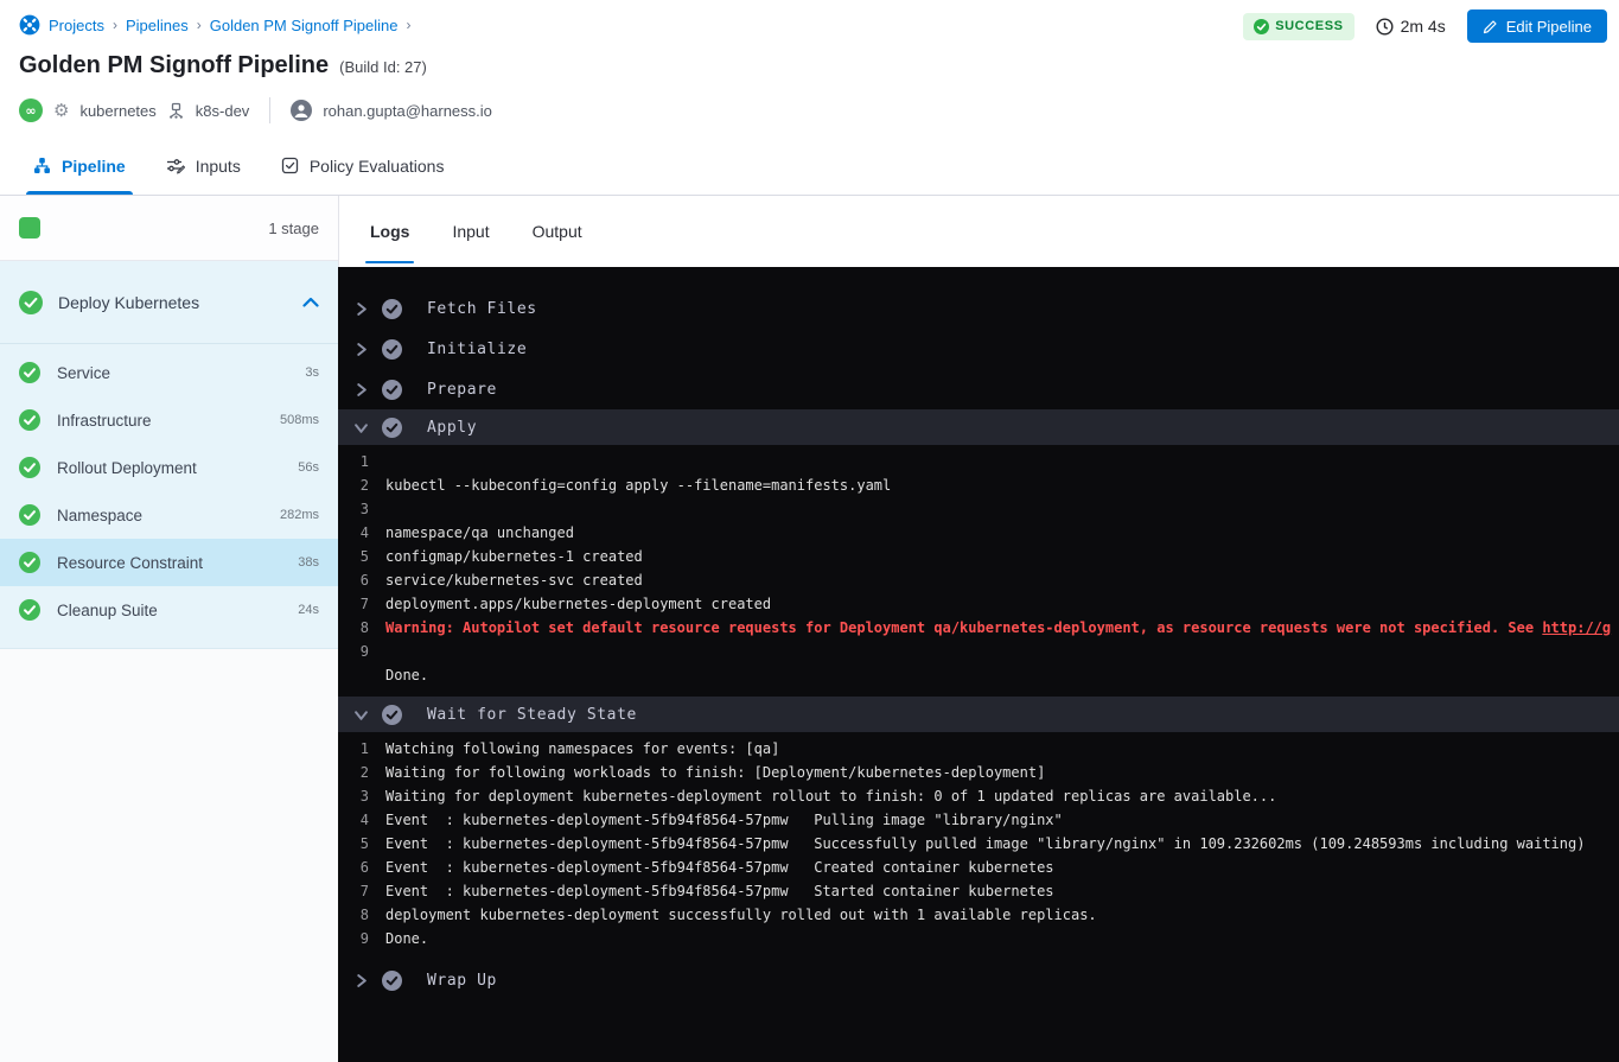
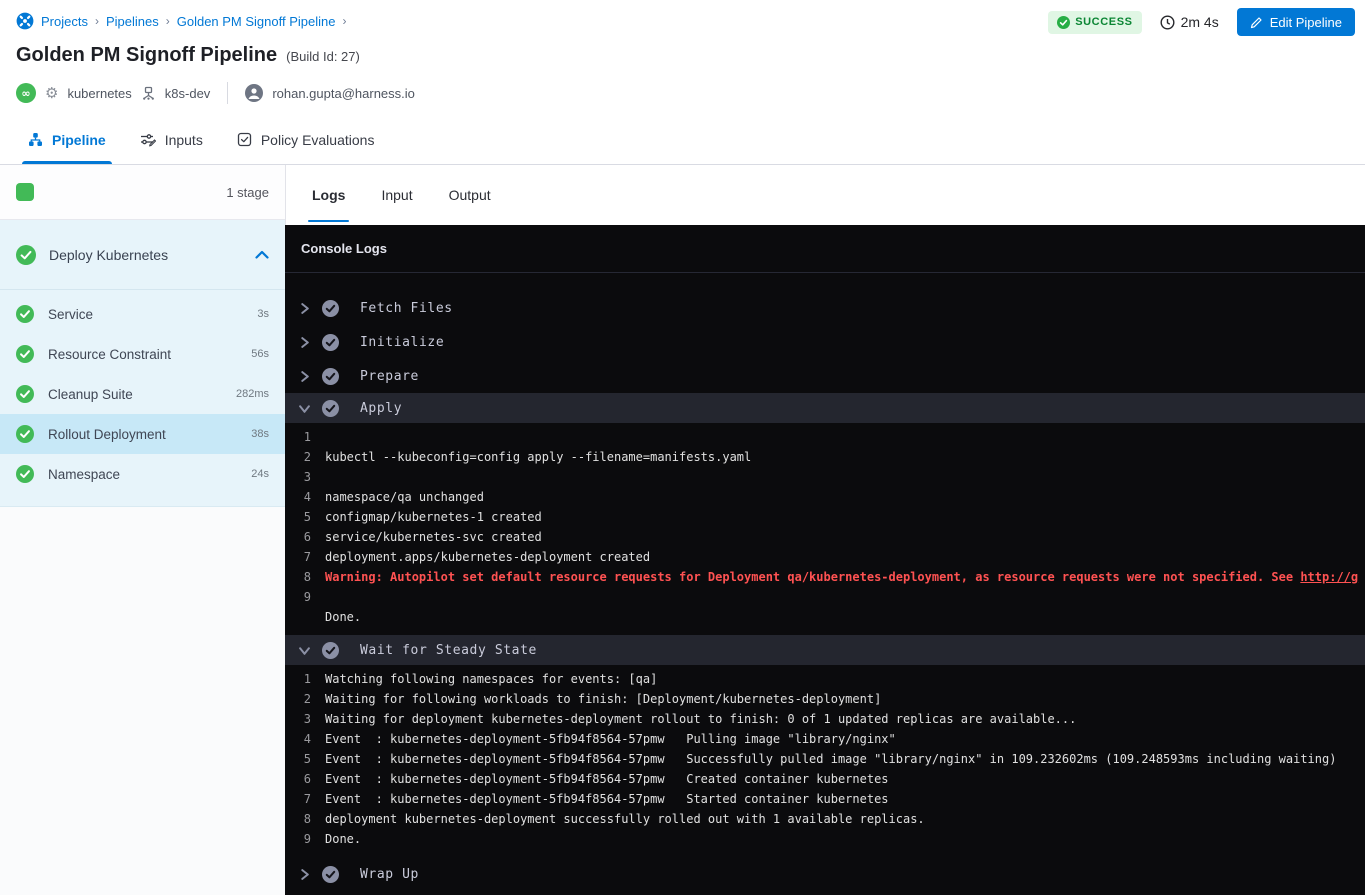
  Projects
  ›
  Pipelines
  ›
  Golden PM Signoff Pipeline
  ›
  Golden PM Signoff Pipeline
  (Build Id: 27)
  ∞
  ⚙
  kubernetes
  k8s-dev
  rohan.gupta@harness.io
  SUCCESS
  2m 4s
  Edit Pipeline
  Pipeline
  Inputs
  Policy Evaluations
  1 stage
  Deploy Kubernetes
  Service
  3s
- Infrastructure
- 508ms
- Rollout Deployment
+ Resource Constraint
  56s
- Namespace
+ Cleanup Suite
  282ms
- Resource Constraint
+ Rollout Deployment
  38s
- Cleanup Suite
+ Namespace
  24s
  Logs
  Input
  Output
+ Console Logs
  Fetch Files
  Initialize
  Prepare
  Apply
  1
  2
  kubectl --kubeconfig=config apply --filename=manifests.yaml
  3
  4
  namespace/qa unchanged
  5
  configmap/kubernetes-1 created
  6
  service/kubernetes-svc created
  7
  deployment.apps/kubernetes-deployment created
  8
  Warning: Autopilot set default resource requests for Deployment qa/kubernetes-deployment, as resource requests were not specified. See http://g
  9
  Done.
  Wait for Steady State
  1
  Watching following namespaces for events: [qa]
  2
  Waiting for following workloads to finish: [Deployment/kubernetes-deployment]
  3
  Waiting for deployment kubernetes-deployment rollout to finish: 0 of 1 updated replicas are available...
  4
  Event : kubernetes-deployment-5fb94f8564-57pmw Pulling image "library/nginx"
  5
  Event : kubernetes-deployment-5fb94f8564-57pmw Successfully pulled image "library/nginx" in 109.232602ms (109.248593ms including waiting)
  6
  Event : kubernetes-deployment-5fb94f8564-57pmw Created container kubernetes
  7
  Event : kubernetes-deployment-5fb94f8564-57pmw Started container kubernetes
  8
  deployment kubernetes-deployment successfully rolled out with 1 available replicas.
  9
  Done.
  Wrap Up
